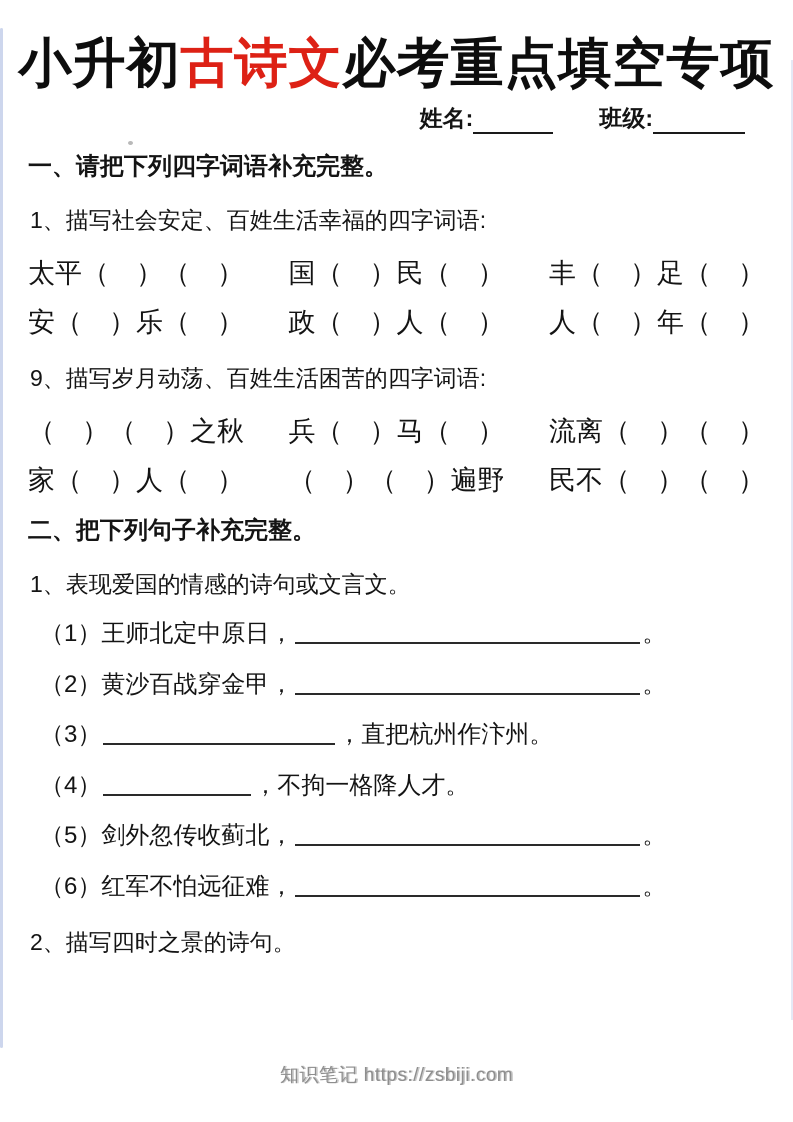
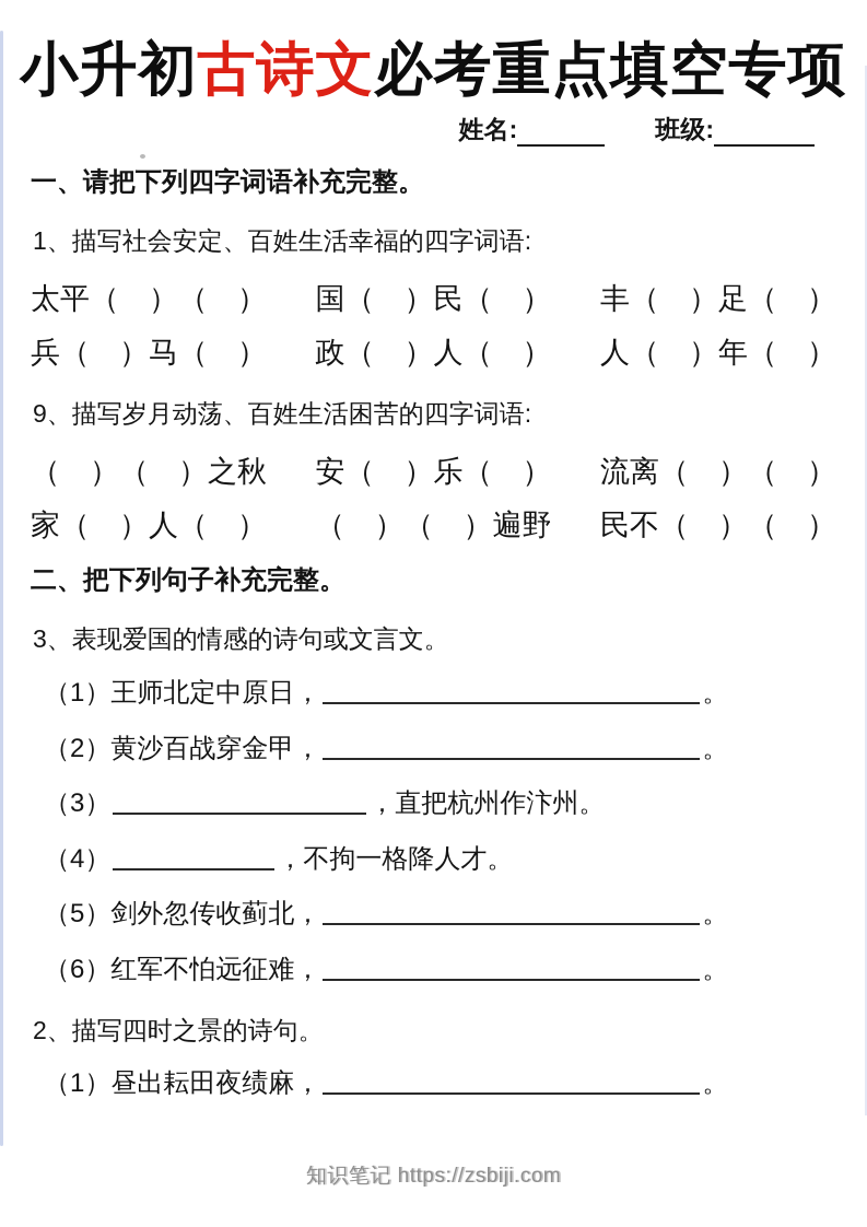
  小升初古诗文必考重点填空专项
  姓名:
  班级:
  一、请把下列四字词语补充完整。
  1、描写社会安定、百姓生活幸福的四字词语:
  太平（ ）（ ）
  国（ ）民（ ）
  丰（ ）足（ ）
- 安（ ）乐（ ）
+ 兵（ ）马（ ）
  政（ ）人（ ）
  人（ ）年（ ）
  9、描写岁月动荡、百姓生活困苦的四字词语:
  （ ）（ ）之秋
- 兵（ ）马（ ）
+ 安（ ）乐（ ）
  流离（ ）（ ）
  家（ ）人（ ）
  （ ）（ ）遍野
  民不（ ）（ ）
  二、把下列句子补充完整。
- 1、表现爱国的情感的诗句或文言文。
+ 3、表现爱国的情感的诗句或文言文。
  （1）王师北定中原日， 。
  （2）黄沙百战穿金甲， 。
  （3） ，直把杭州作汴州。
  （4） ，不拘一格降人才。
  （5）剑外忽传收蓟北， 。
  （6）红军不怕远征难， 。
  2、描写四时之景的诗句。
+ （1）昼出耘田夜绩麻， 。
  知识笔记 https://zsbiji.com
